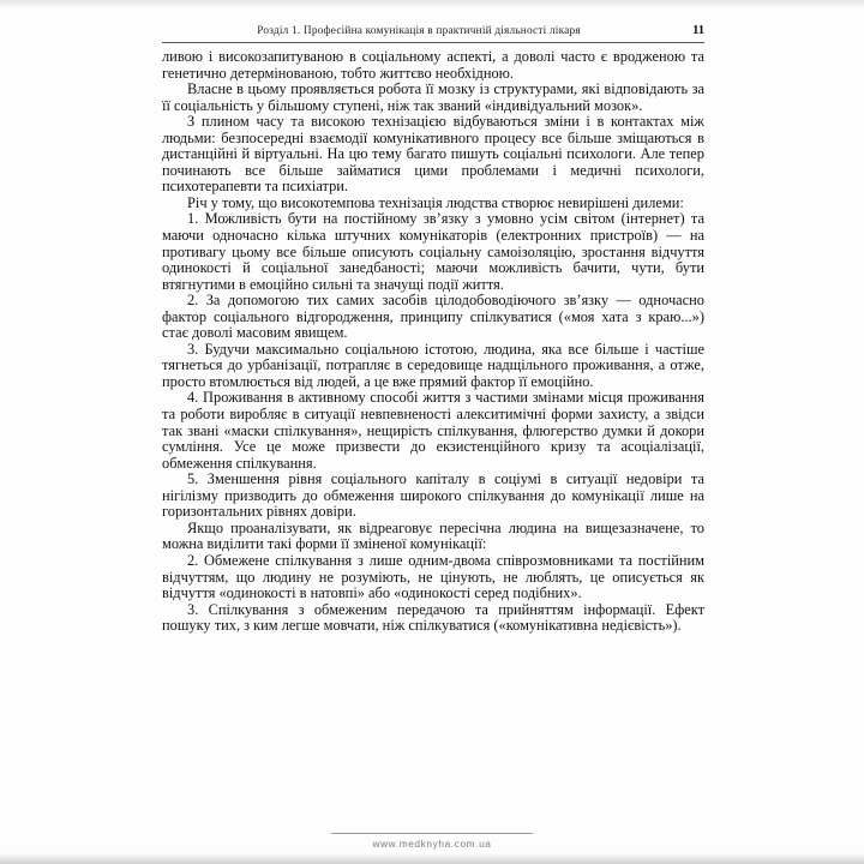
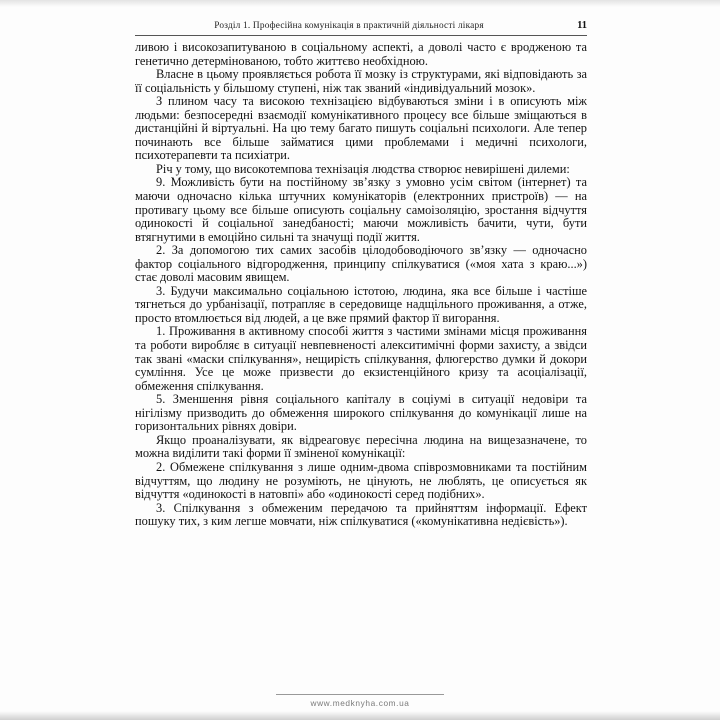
  Розділ 1. Професійна комунікація в практичній діяльності лікаря
  11
  ливою і високозапитуваною в соціальному аспекті, а доволі часто є вродженою та генетично детермінованою, тобто життєво необхідною.
  Власне в цьому проявляється робота її мозку із структурами, які відповідають за її соціальність у більшому ступені, ніж так званий «індивідуальний мозок».
- З плином часу та високою технізацією відбуваються зміни і в контактах між людьми: безпосередні взаємодії комунікативного процесу все більше зміщаються в дистанційні й віртуальні. На цю тему багато пишуть соціальні психологи. Але тепер починають все більше займатися цими проблемами і медичні психологи, психотерапевти та психіатри.
+ З плином часу та високою технізацією відбуваються зміни і в описують між людьми: безпосередні взаємодії комунікативного процесу все більше зміщаються в дистанційні й віртуальні. На цю тему багато пишуть соціальні психологи. Але тепер починають все більше займатися цими проблемами і медичні психологи, психотерапевти та психіатри.
  Річ у тому, що високотемпова технізація людства створює невирішені дилеми:
- 1. Можливість бути на постійному зв’язку з умовно усім світом (інтернет) та маючи одночасно кілька штучних комунікаторів (електронних пристроїв) — на противагу цьому все більше описують соціальну самоізоляцію, зростання відчуття одинокості й соціальної занедбаності; маючи можливість бачити, чути, бути втягнутими в емоційно сильні та значущі події життя.
+ 9. Можливість бути на постійному зв’язку з умовно усім світом (інтернет) та маючи одночасно кілька штучних комунікаторів (електронних пристроїв) — на противагу цьому все більше описують соціальну самоізоляцію, зростання відчуття одинокості й соціальної занедбаності; маючи можливість бачити, чути, бути втягнутими в емоційно сильні та значущі події життя.
  2. За допомогою тих самих засобів цілодобоводіючого зв’язку — одночасно фактор соціального відгородження, принципу спілкуватися («моя хата з краю...») стає доволі масовим явищем.
- 3. Будучи максимально соціальною істотою, людина, яка все більше і частіше тягнеться до урбанізації, потрапляє в середовище надщільного проживання, а отже, просто втомлюється від людей, а це вже прямий фактор її емоційно.
+ 3. Будучи максимально соціальною істотою, людина, яка все більше і частіше тягнеться до урбанізації, потрапляє в середовище надщільного проживання, а отже, просто втомлюється від людей, а це вже прямий фактор її вигорання.
- 4. Проживання в активному способі життя з частими змінами місця проживання та роботи виробляє в ситуації невпевненості алекситимічні форми захисту, а звідси так звані «маски спілкування», нещирість спілкування, флюгерство думки й докори сумління. Усе це може призвести до екзистенційного кризу та асоціалізації, обмеження спілкування.
+ 1. Проживання в активному способі життя з частими змінами місця проживання та роботи виробляє в ситуації невпевненості алекситимічні форми захисту, а звідси так звані «маски спілкування», нещирість спілкування, флюгерство думки й докори сумління. Усе це може призвести до екзистенційного кризу та асоціалізації, обмеження спілкування.
  5. Зменшення рівня соціального капіталу в соціумі в ситуації недовіри та нігілізму призводить до обмеження широкого спілкування до комунікації лише на горизонтальних рівнях довіри.
  Якщо проаналізувати, як відреаговує пересічна людина на вищезазначене, то можна виділити такі форми її зміненої комунікації:
  2. Обмежене спілкування з лише одним-двома співрозмовниками та постійним відчуттям, що людину не розуміють, не цінують, не люблять, це описується як відчуття «одинокості в натовпі» або «одинокості серед подібних».
  3. Спілкування з обмеженим передачою та прийняттям інформації. Ефект пошуку тих, з ким легше мовчати, ніж спілкуватися («комунікативна недієвість»).
  www.medknyha.com.ua
